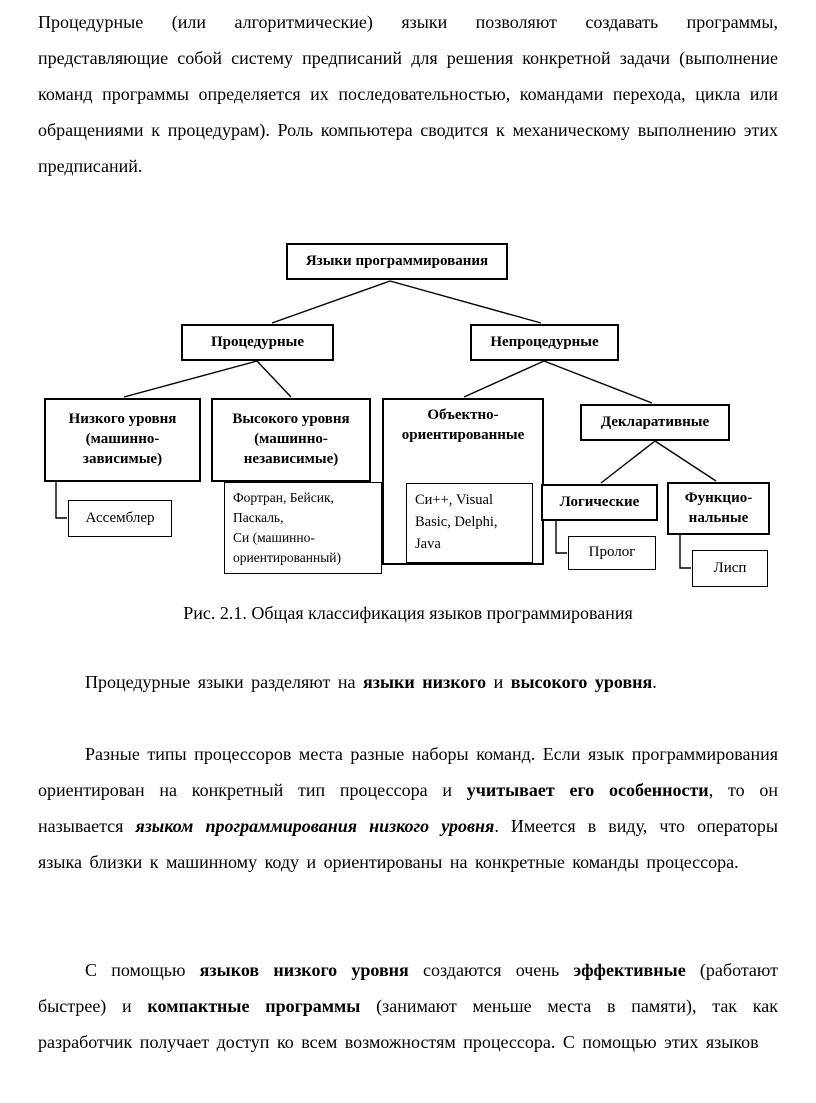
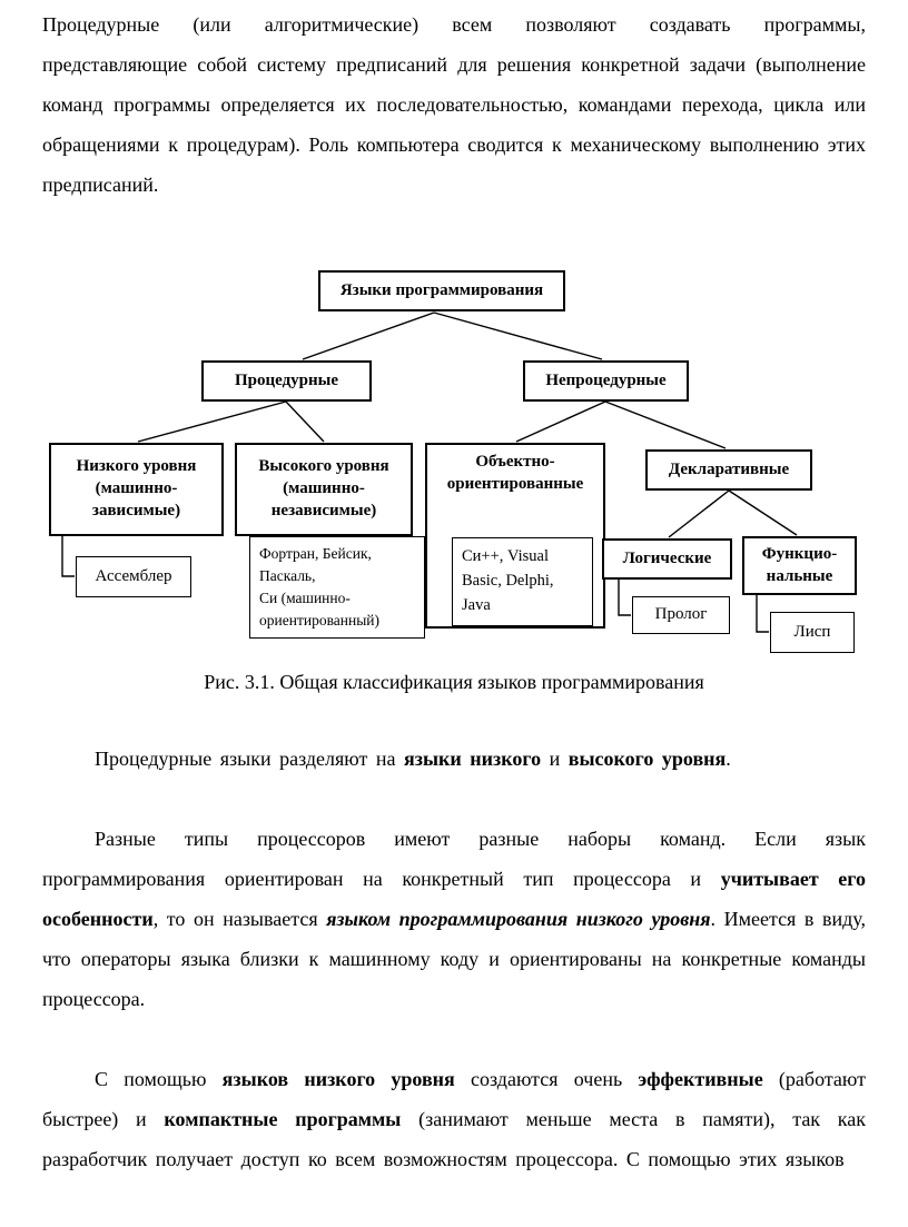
- Процедурные (или алгоритмические) языки позволяют создавать программы, представляющие собой систему предписаний для решения конкретной задачи (выполнение команд программы определяется их последовательностью, командами перехода, цикла или обращениями к процедурам). Роль компьютера сводится к механическому выполнению этих предписаний.
+ Процедурные (или алгоритмические) всем позволяют создавать программы, представляющие собой систему предписаний для решения конкретной задачи (выполнение команд программы определяется их последовательностью, командами перехода, цикла или обращениями к процедурам). Роль компьютера сводится к механическому выполнению этих предписаний.
  Языки программирования
  Процедурные
  Непроцедурные
  Низкого уровня
  (машинно-
  зависимые)
  Высокого уровня
  (машинно-
  независимые)
  Объектно-
  ориентированные
  Декларативные
  Логические
  Функцио-
  нальные
  Ассемблер
  Фортран, Бейсик,
  Паскаль,
  Си (машинно-
  ориентированный)
  Си++, Visual
  Basic, Delphi,
  Java
  Пролог
  Лисп
- Рис. 2.1. Общая классификация языков программирования
+ Рис. 3.1. Общая классификация языков программирования
  Процедурные языки разделяют на языки низкого и высокого уровня.
- Разные типы процессоров места разные наборы команд. Если язык программирования ориентирован на конкретный тип процессора и учитывает его особенности, то он называется языком программирования низкого уровня. Имеется в виду, что операторы языка близки к машинному коду и ориентированы на конкретные команды процессора.
+ Разные типы процессоров имеют разные наборы команд. Если язык программирования ориентирован на конкретный тип процессора и учитывает его особенности, то он называется языком программирования низкого уровня. Имеется в виду, что операторы языка близки к машинному коду и ориентированы на конкретные команды процессора.
  С помощью языков низкого уровня создаются очень эффективные (работают быстрее) и компактные программы (занимают меньше места в памяти), так как разработчик получает доступ ко всем возможностям процессора. С помощью этих языков
